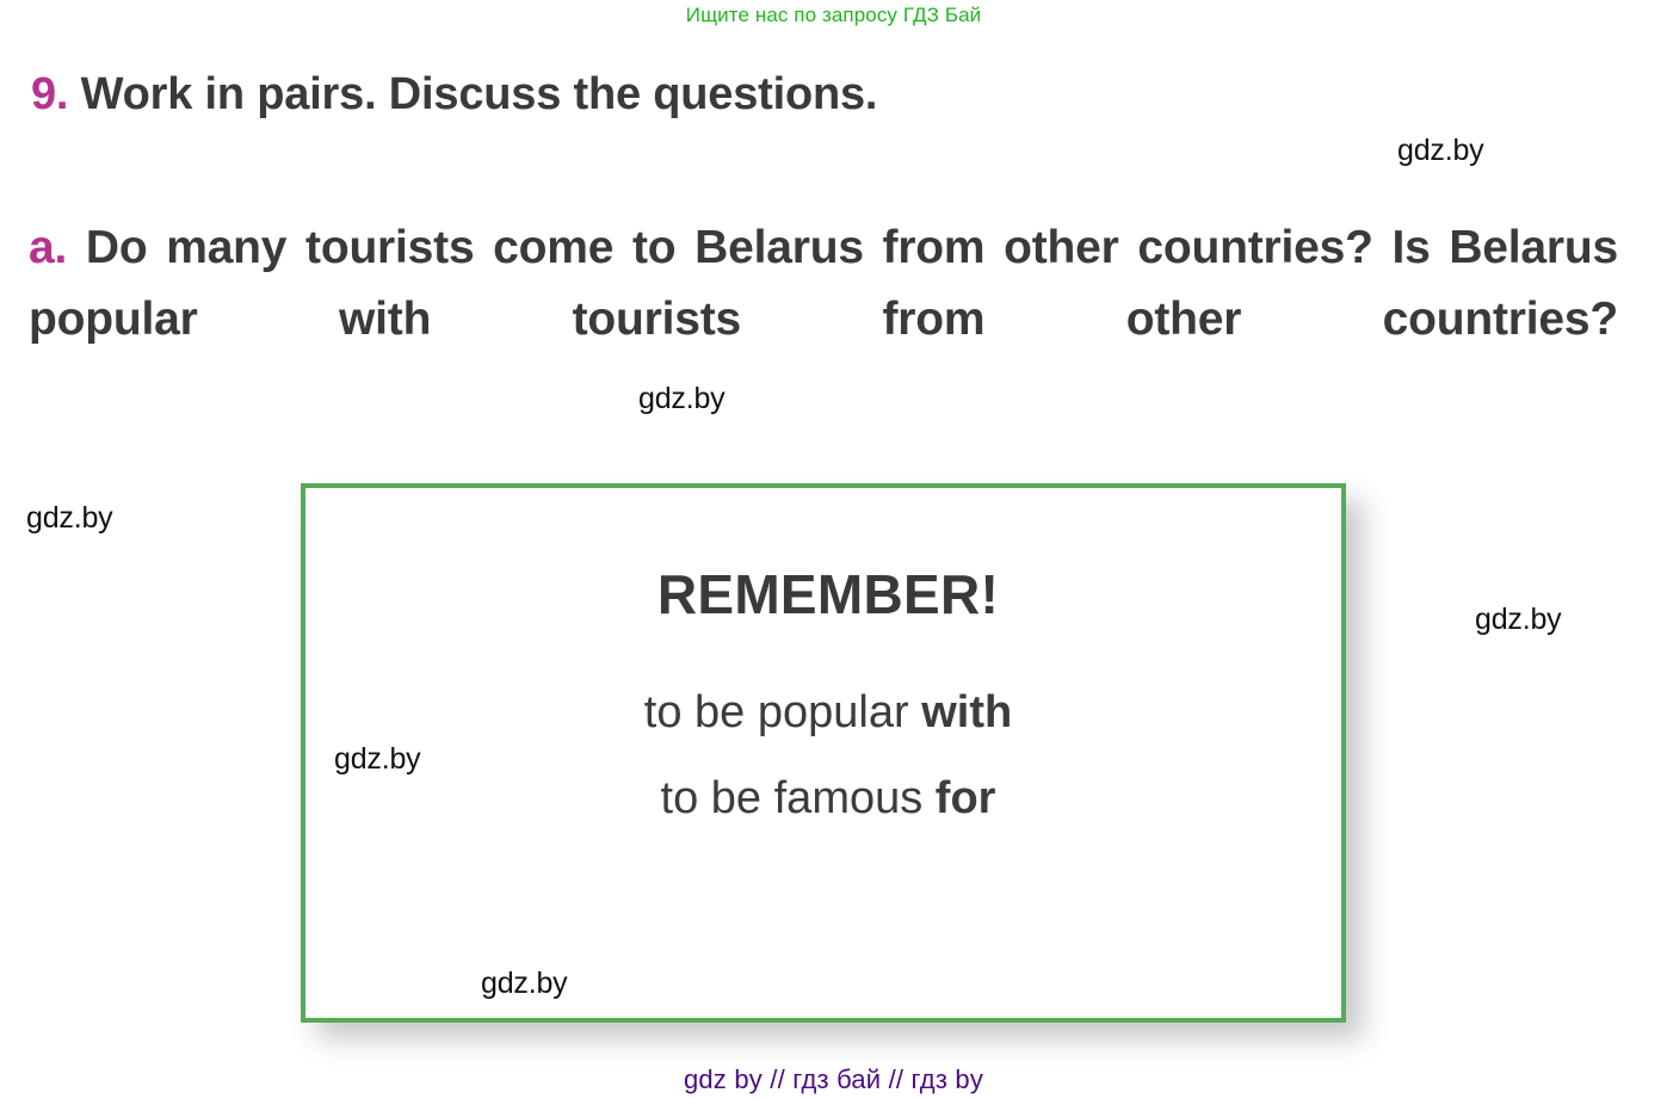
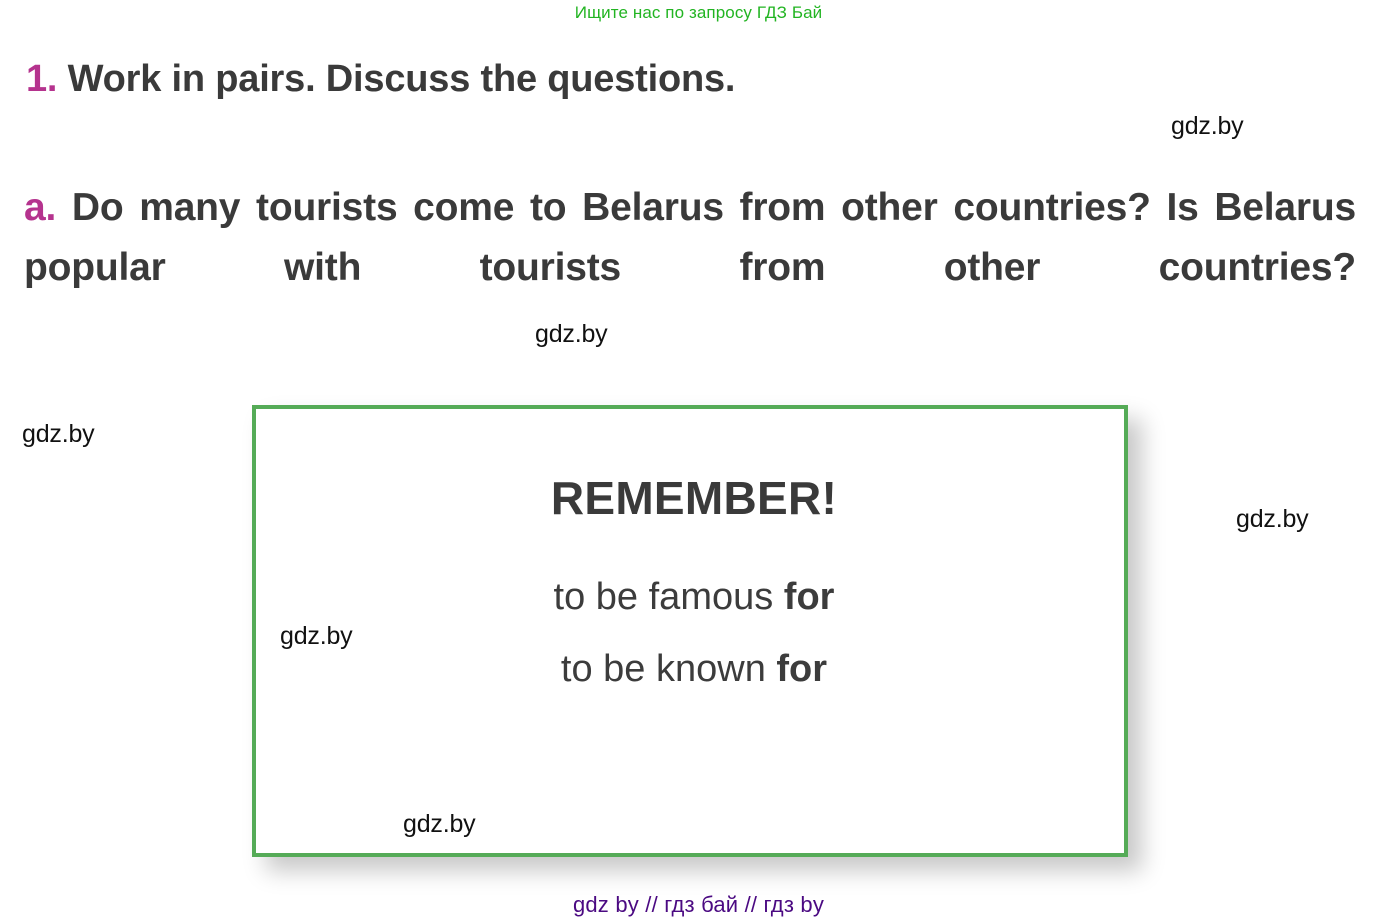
  Ищите нас по запросу ГДЗ Бай
- 9. Work in pairs. Discuss the questions.
+ 1. Work in pairs. Discuss the questions.
  a. Do many tourists come to Belarus from other countries? Is Belarus popular with tourists from other countries?
  REMEMBER!
- to be popular with
  to be famous for
+ to be known for
  gdz.by
  gdz.by
  gdz.by
  gdz.by
  gdz.by
  gdz.by
  gdz by // гдз бай // гдз by
